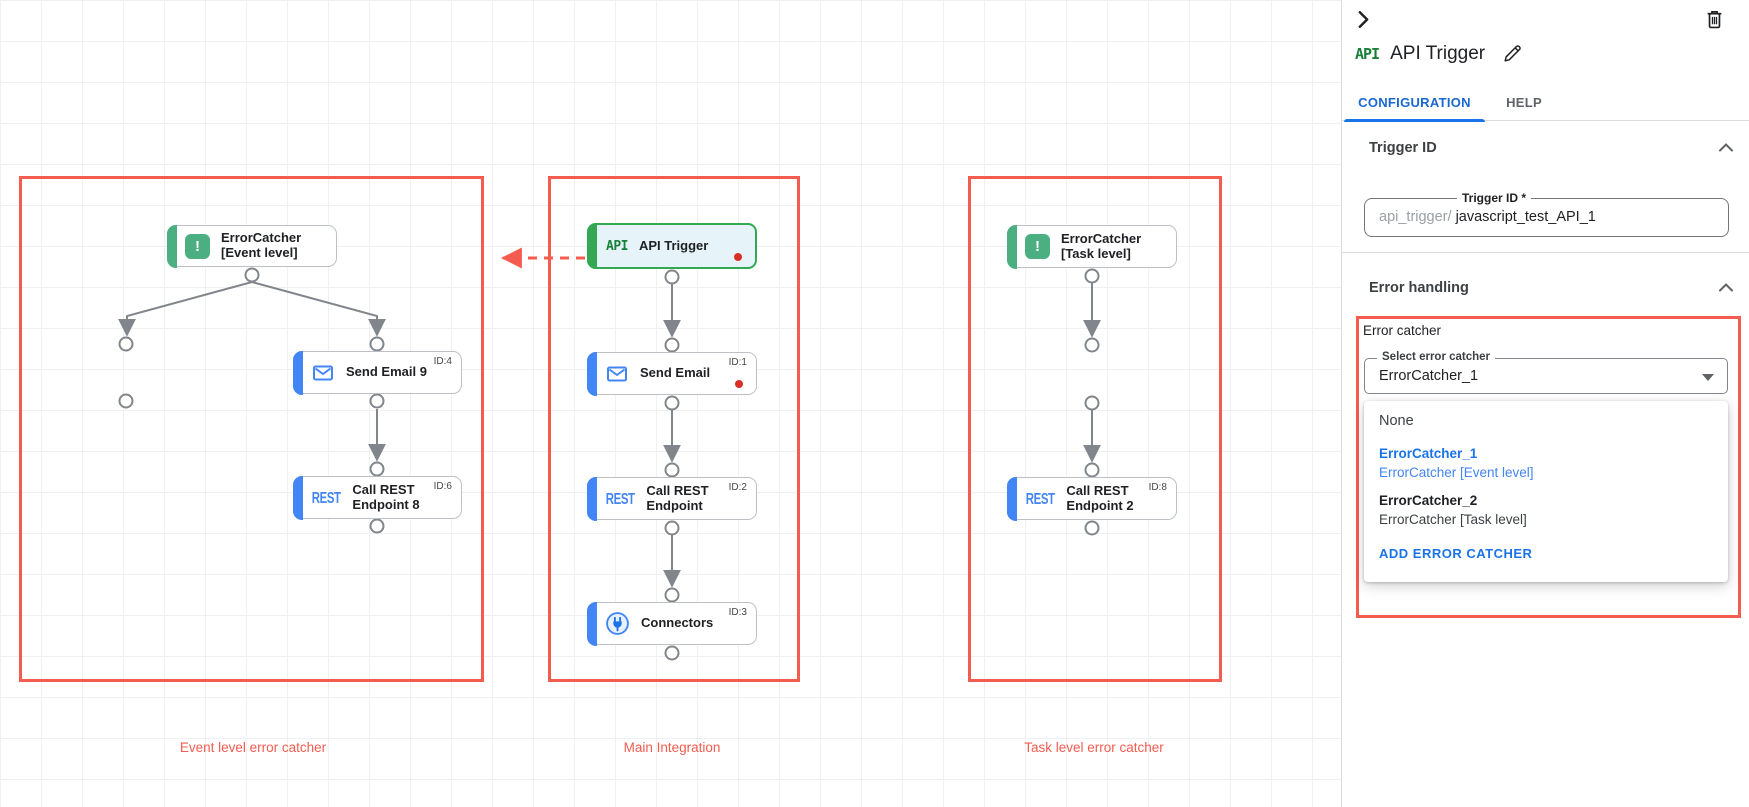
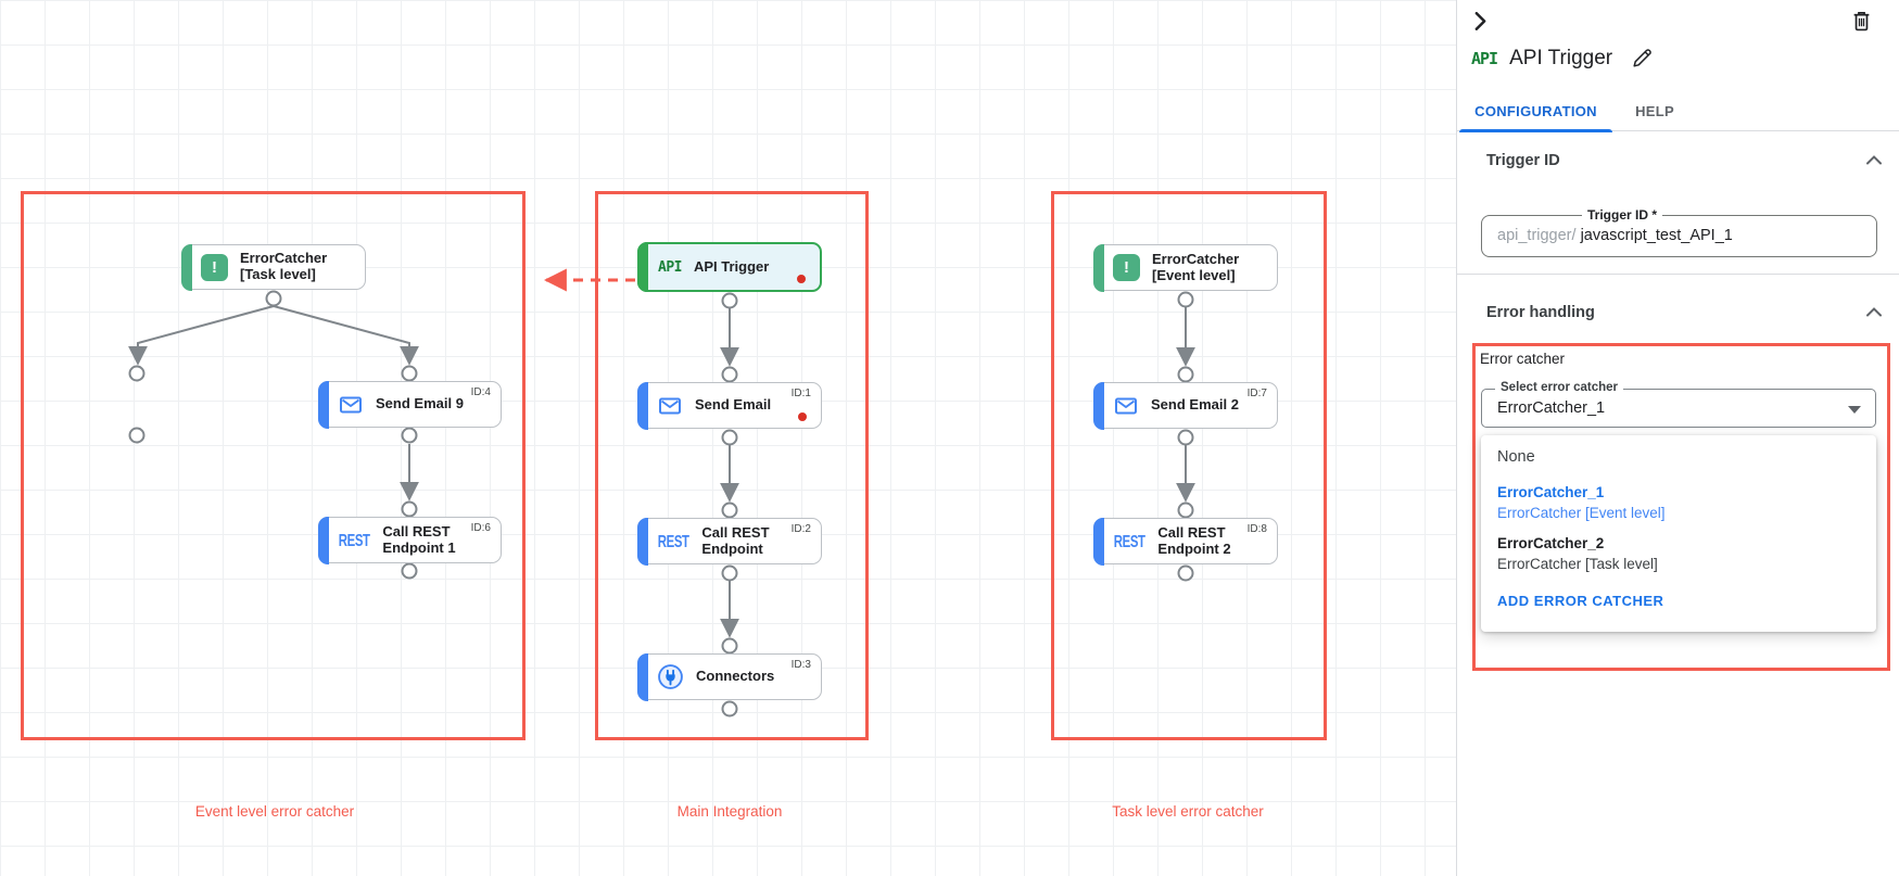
  Event level error catcher
  Main Integration
  Task level error catcher
  !
  ErrorCatcher
- [Event level]
+ [Task level]
  Send Email 9
  ID:4
  REST
  Call REST
- Endpoint 8
+ Endpoint 1
  ID:6
  API
  API Trigger
  Send Email
  ID:1
  REST
  Call REST
  Endpoint
  ID:2
  Connectors
  ID:3
  !
  ErrorCatcher
- [Task level]
+ [Event level]
+ Send Email 2
+ ID:7
  REST
  Call REST
  Endpoint 2
  ID:8
  API
  API Trigger
  CONFIGURATION
  HELP
  Trigger ID
  Trigger ID *
  api_trigger/ javascript_test_API_1
  Error handling
  Error catcher
  Select error catcher
  ErrorCatcher_1
  None
  ErrorCatcher_1
  ErrorCatcher [Event level]
  ErrorCatcher_2
  ErrorCatcher [Task level]
  ADD ERROR CATCHER
